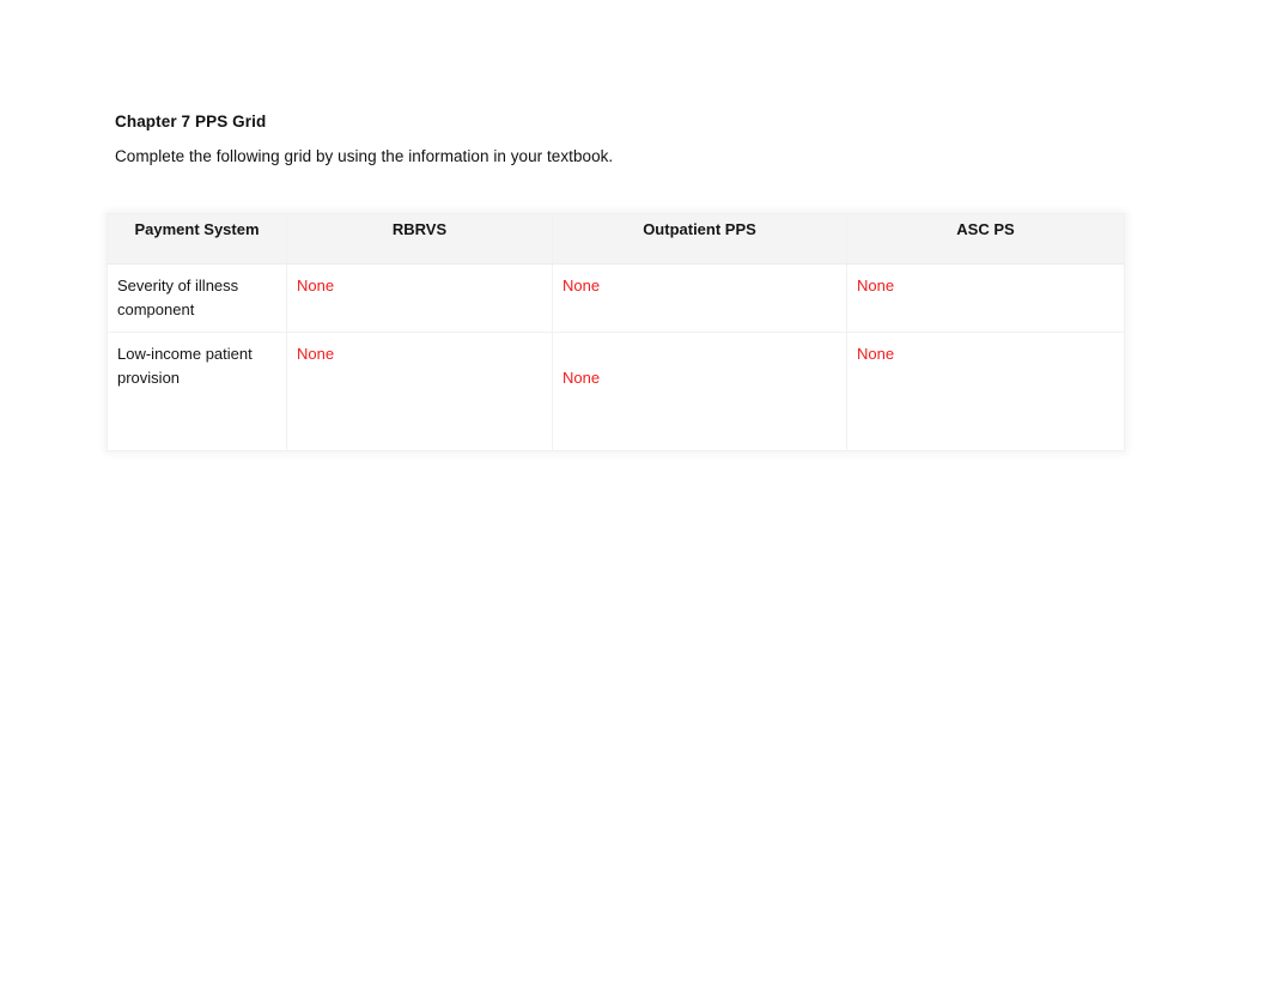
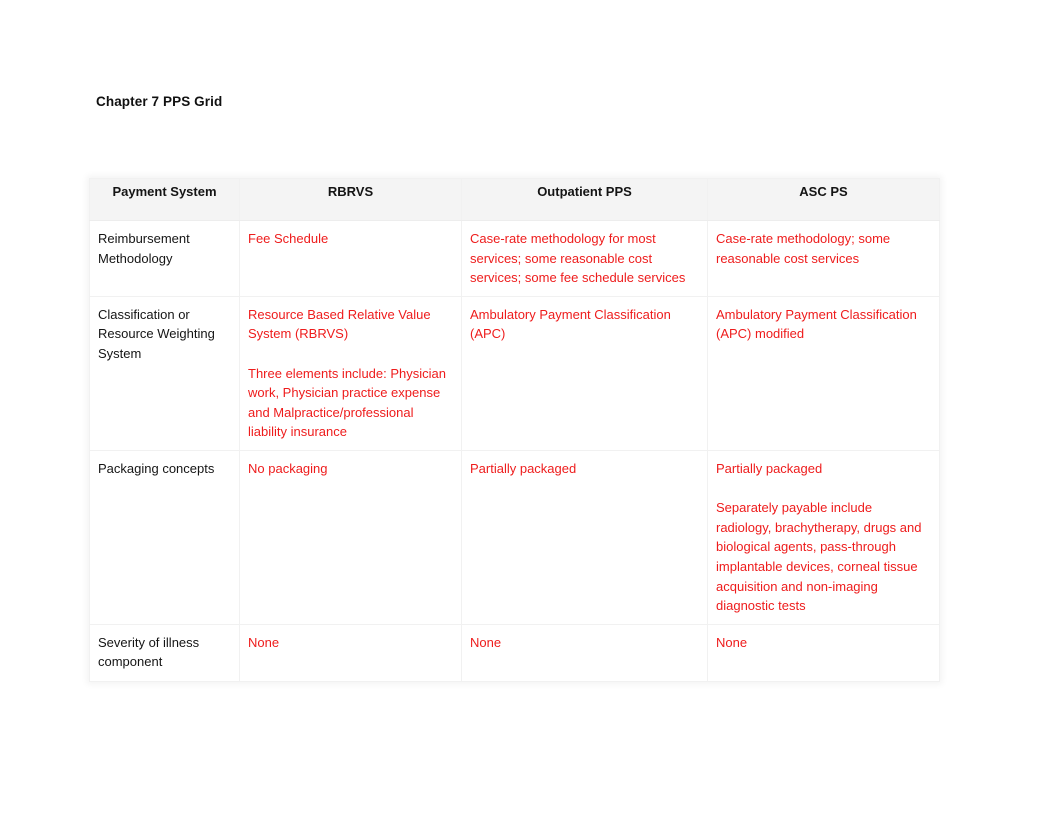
  Chapter 7 PPS Grid
- Complete the following grid by using the information in your textbook.
  Payment System	RBRVS	Outpatient PPS	ASC PS
+ Reimbursement Methodology	Fee Schedule	Case-rate methodology for most services; some reasonable cost services; some fee schedule services	Case-rate methodology; some reasonable cost services
+ Classification or Resource Weighting System	Resource Based Relative Value System (RBRVS) Three elements include: Physician work, Physician practice expense and Malpractice/professional liability insurance	Ambulatory Payment Classification (APC)	Ambulatory Payment Classification (APC) modified
+ Packaging concepts	No packaging	Partially packaged	Partially packaged Separately payable include radiology, brachytherapy, drugs and biological agents, pass-through implantable devices, corneal tissue acquisition and non-imaging diagnostic tests
  Severity of illness component	None	None	None
- Low-income patient provision	None	None	None
